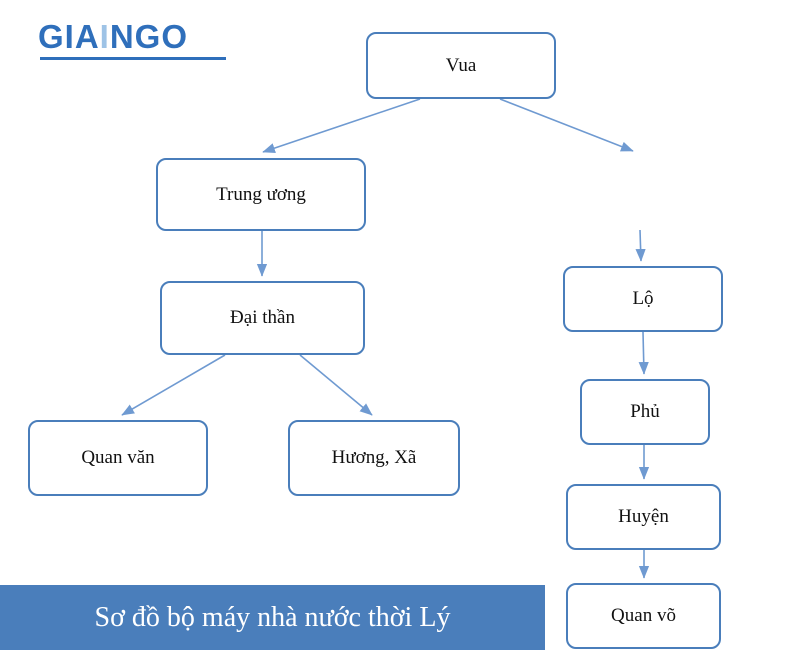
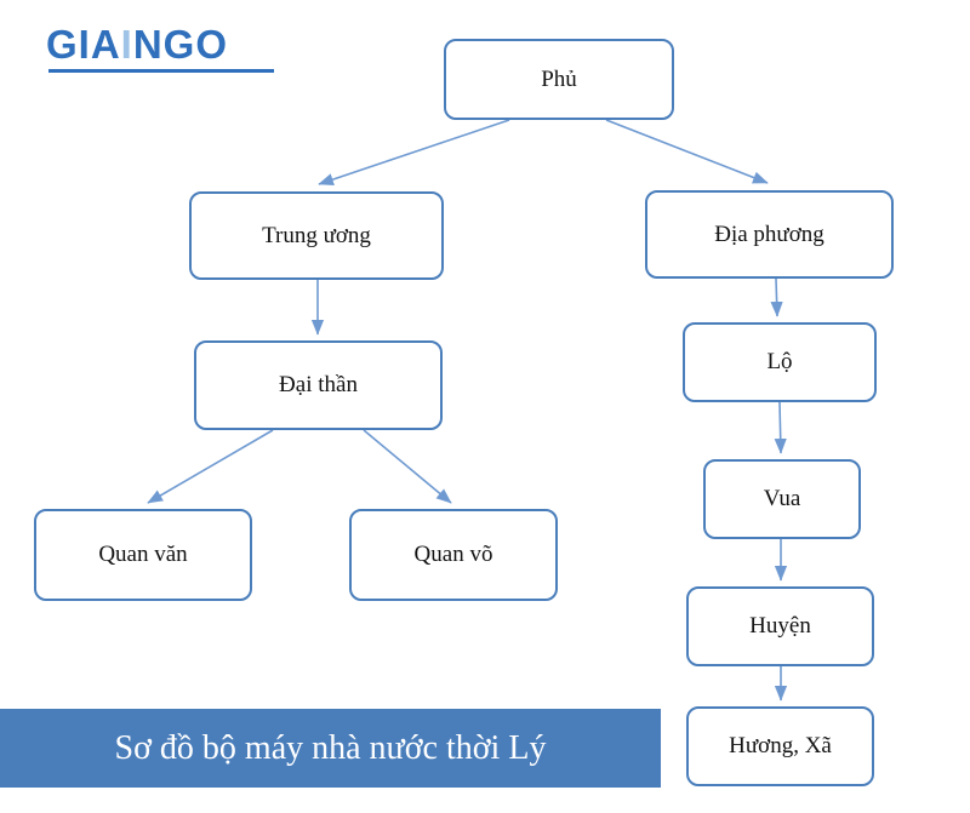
  GIAINGO
- Vua
+ Phủ
  Trung ương
+ Địa phương
  Đại thần
  Quan văn
- Hương, Xã
+ Quan võ
  Lộ
- Phủ
+ Vua
  Huyện
- Quan võ
+ Hương, Xã
  Sơ đồ bộ máy nhà nước thời Lý
